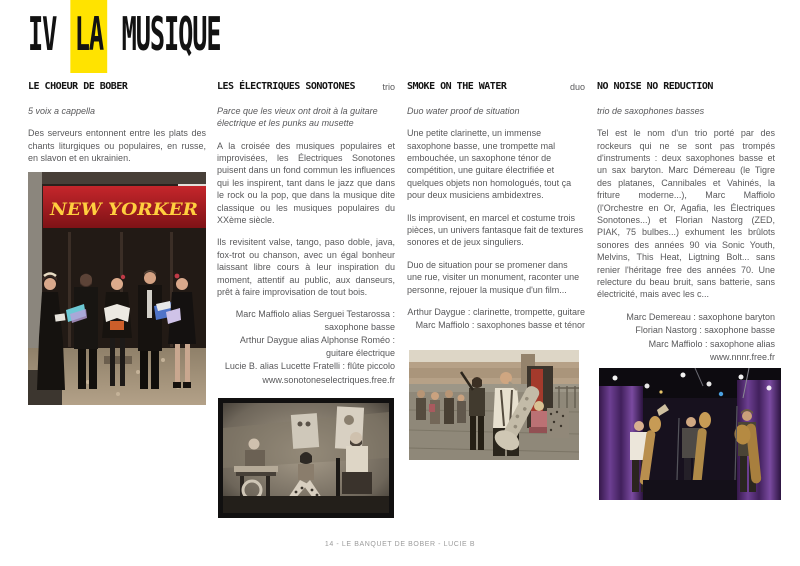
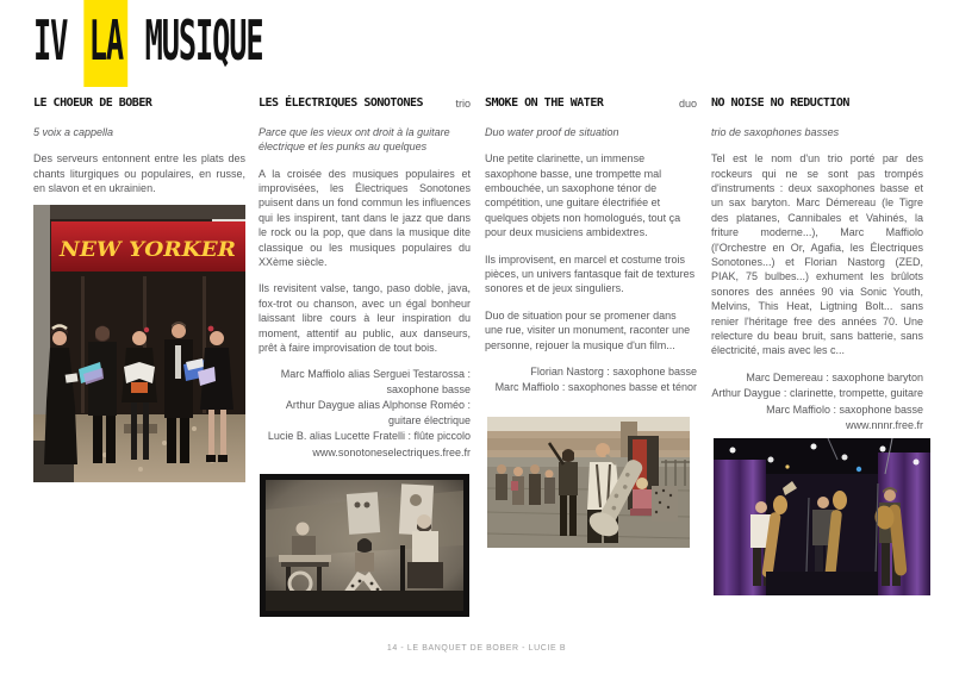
  IV LA MUSIQUE
  LE CHOEUR DE BOBER
  5 voix a cappella
  Des serveurs entonnent entre les plats des chants liturgiques ou populaires, en russe, en slavon et en ukrainien.
  LES ÉLECTRIQUES SONOTONES
  trio
- Parce que les vieux ont droit à la guitare électrique et les punks au musette
+ Parce que les vieux ont droit à la guitare électrique et les punks au quelques
  A la croisée des musiques populaires et improvisées, les Électriques Sonotones puisent dans un fond commun les influences qui les inspirent, tant dans le jazz que dans le rock ou la pop, que dans la musique dite classique ou les musiques populaires du XXème siècle.
  Ils revisitent valse, tango, paso doble, java, fox-trot ou chanson, avec un égal bonheur laissant libre cours à leur inspiration du moment, attentif au public, aux danseurs, prêt à faire improvisation de tout bois.
  Marc Maffiolo alias Serguei Testarossa : saxophone basse
  Arthur Daygue alias Alphonse Roméo : guitare électrique
  Lucie B. alias Lucette Fratelli : flûte piccolo
  www.sonotoneselectriques.free.fr
  SMOKE ON THE WATER
  duo
  Duo water proof de situation
  Une petite clarinette, un immense saxophone basse, une trompette mal embouchée, un saxophone ténor de compétition, une guitare électrifiée et quelques objets non homologués, tout ça pour deux musiciens ambidextres.
  Ils improvisent, en marcel et costume trois pièces, un univers fantasque fait de textures sonores et de jeux singuliers.
  Duo de situation pour se promener dans une rue, visiter un monument, raconter une personne, rejouer la musique d'un film...
- Arthur Daygue : clarinette, trompette, guitare
+ Florian Nastorg : saxophone basse
  Marc Maffiolo : saxophones basse et ténor
  NO NOISE NO REDUCTION
  trio de saxophones basses
  Tel est le nom d'un trio porté par des rockeurs qui ne se sont pas trompés d'instruments : deux saxophones basse et un sax baryton. Marc Démereau (le Tigre des platanes, Cannibales et Vahinés, la friture moderne...), Marc Maffiolo (l'Orchestre en Or, Agafia, les Électriques Sonotones...) et Florian Nastorg (ZED, PIAK, 75 bulbes...) exhument les brûlots sonores des années 90 via Sonic Youth, Melvins, This Heat, Ligtning Bolt... sans renier l'héritage free des années 70. Une relecture du beau bruit, sans batterie, sans électricité, mais avec les c...
  Marc Demereau : saxophone baryton
- Florian Nastorg : saxophone basse
+ Arthur Daygue : clarinette, trompette, guitare
- Marc Maffiolo : saxophone alias
+ Marc Maffiolo : saxophone basse
  www.nnnr.free.fr
  NEW YORKER
